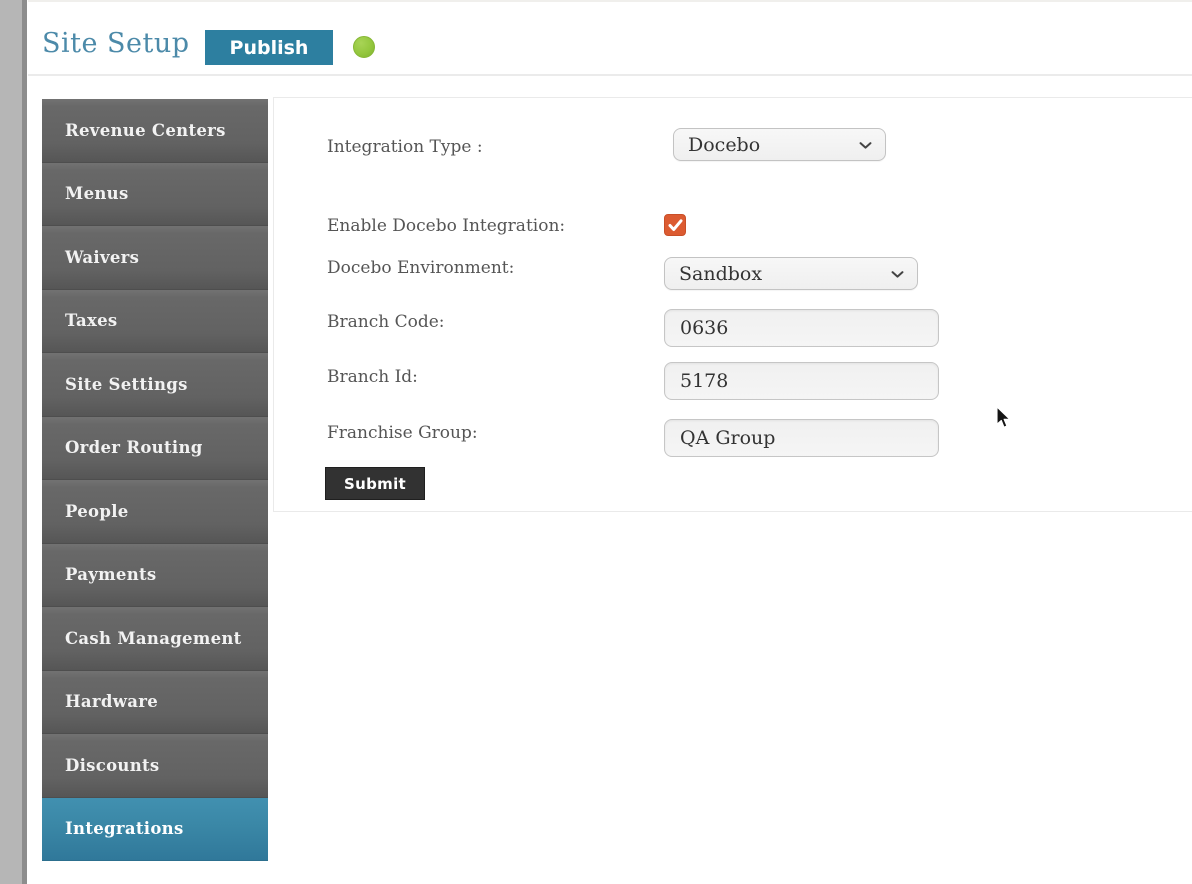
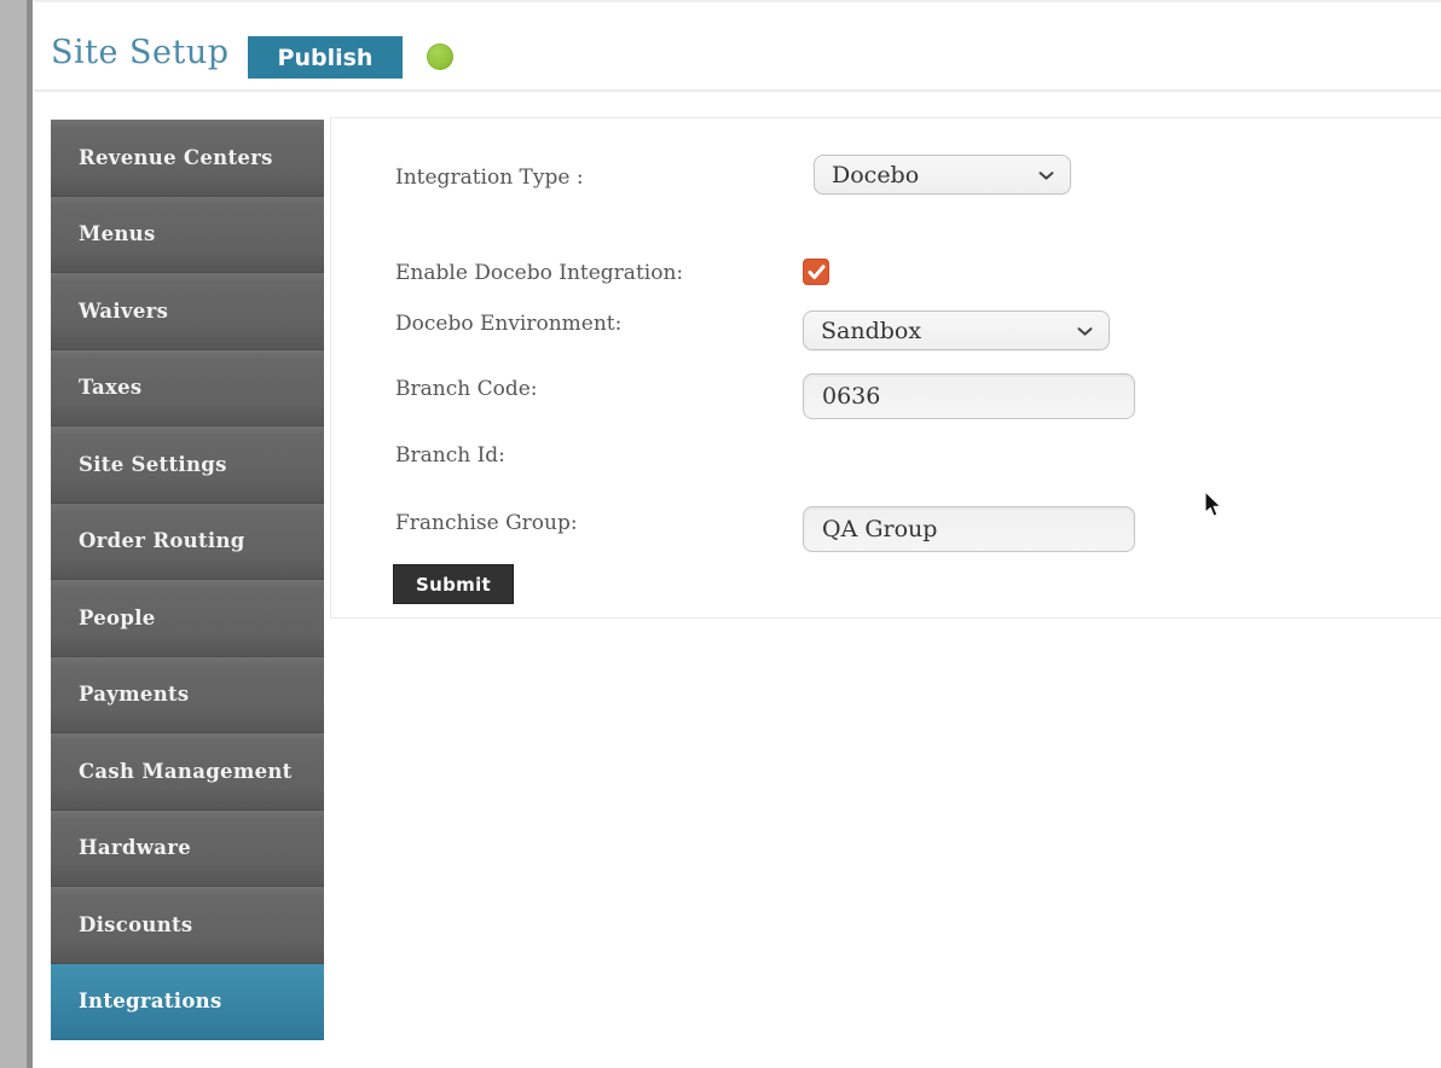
  Site Setup
  Publish
  Revenue Centers
  Menus
  Waivers
  Taxes
  Site Settings
  Order Routing
  People
  Payments
  Cash Management
  Hardware
  Discounts
  Integrations
  Integration Type :
  Docebo
  Enable Docebo Integration:
  Docebo Environment:
  Sandbox
  Branch Code:
  0636
  Branch Id:
- 5178
  Franchise Group:
  QA Group
  Submit
